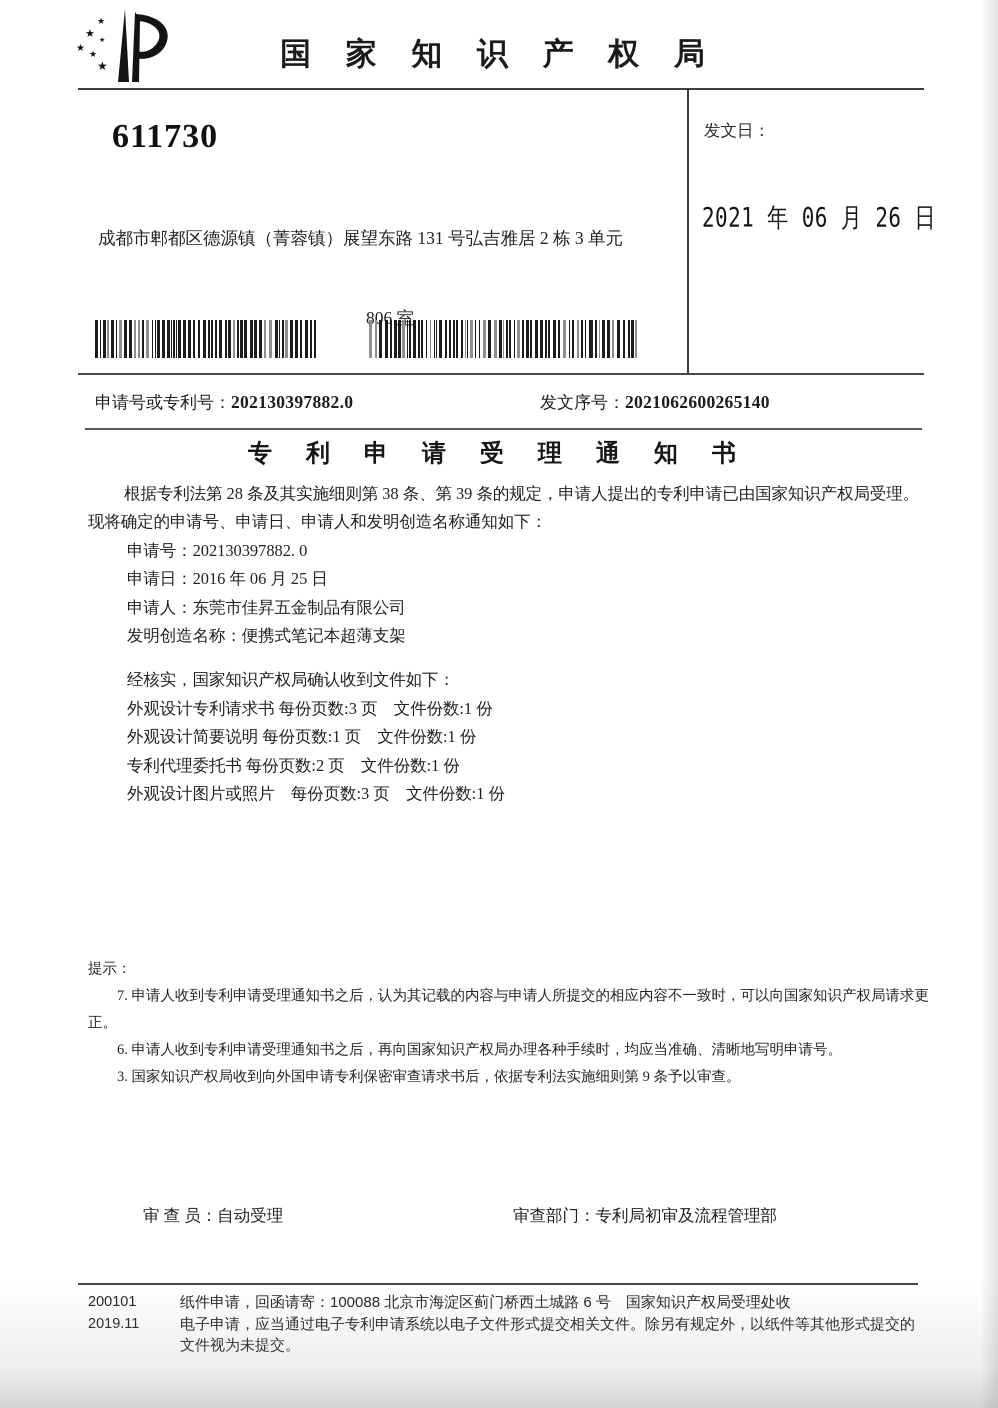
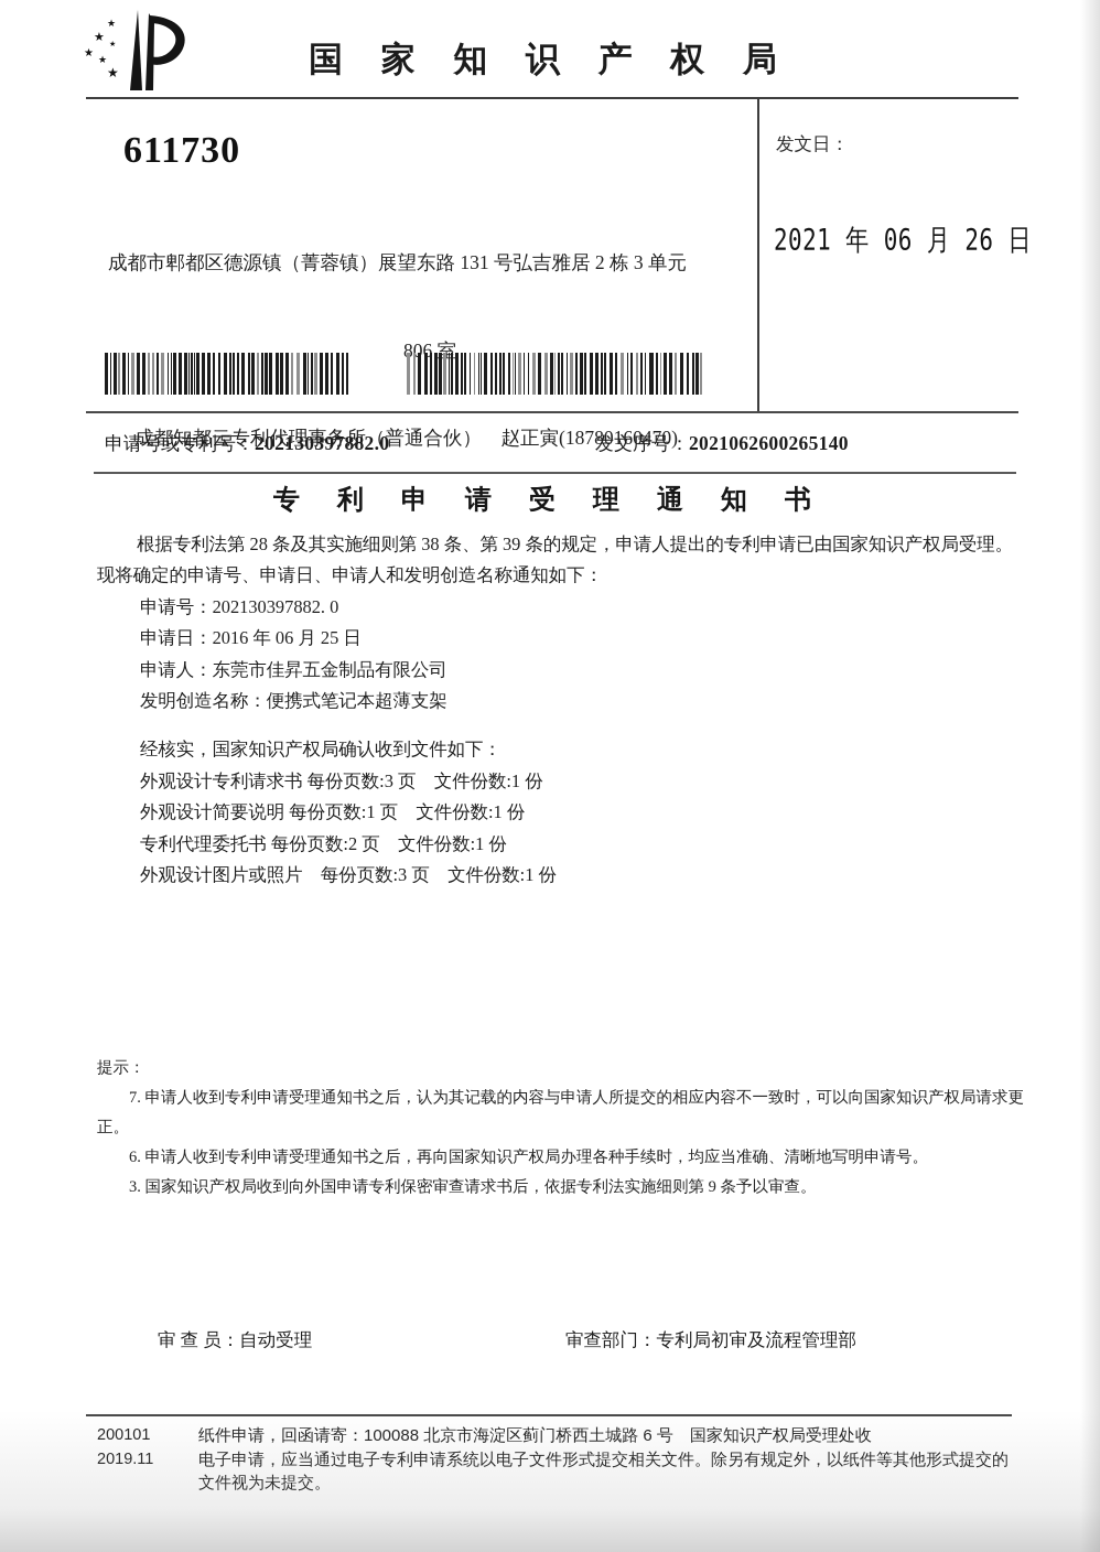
  ★
  ★
  ★
  ★
  ★
  ★
  国 家 知 识 产 权 局
  611730
  成都市郫都区德源镇（菁蓉镇）展望东路 131 号弘吉雅居 2 栋 3 单元
  806 室
+ 成都知都云专利代理事务所（普通合伙） 赵正寅(18780160470)
  发文日：
  2021 年 06 月 26 日
  申请号或专利号：202130397882.0
  发文序号：2021062600265140
  专 利 申 请 受 理 通 知 书
  根据专利法第 28 条及其实施细则第 38 条、第 39 条的规定，申请人提出的专利申请已由国家知识产权局受理。现将确定的申请号、申请日、申请人和发明创造名称通知如下：
  申请号：202130397882. 0
  申请日：2016 年 06 月 25 日
  申请人：东莞市佳昇五金制品有限公司
  发明创造名称：便携式笔记本超薄支架
  经核实，国家知识产权局确认收到文件如下：
  外观设计专利请求书 每份页数:3 页 文件份数:1 份
  外观设计简要说明 每份页数:1 页 文件份数:1 份
  专利代理委托书 每份页数:2 页 文件份数:1 份
  外观设计图片或照片 每份页数:3 页 文件份数:1 份
  提示：
  7. 申请人收到专利申请受理通知书之后，认为其记载的内容与申请人所提交的相应内容不一致时，可以向国家知识产权局请求更正。
  6. 申请人收到专利申请受理通知书之后，再向国家知识产权局办理各种手续时，均应当准确、清晰地写明申请号。
  3. 国家知识产权局收到向外国申请专利保密审查请求书后，依据专利法实施细则第 9 条予以审查。
  审 查 员：自动受理
  审查部门：专利局初审及流程管理部
